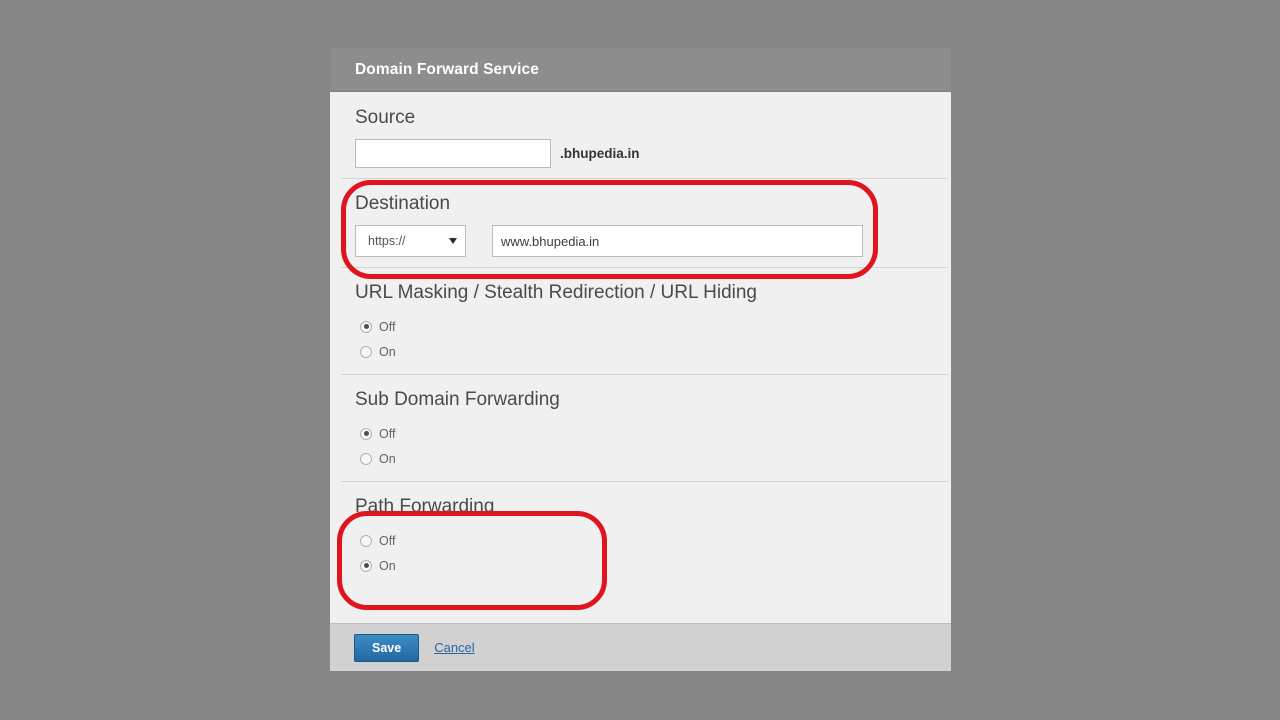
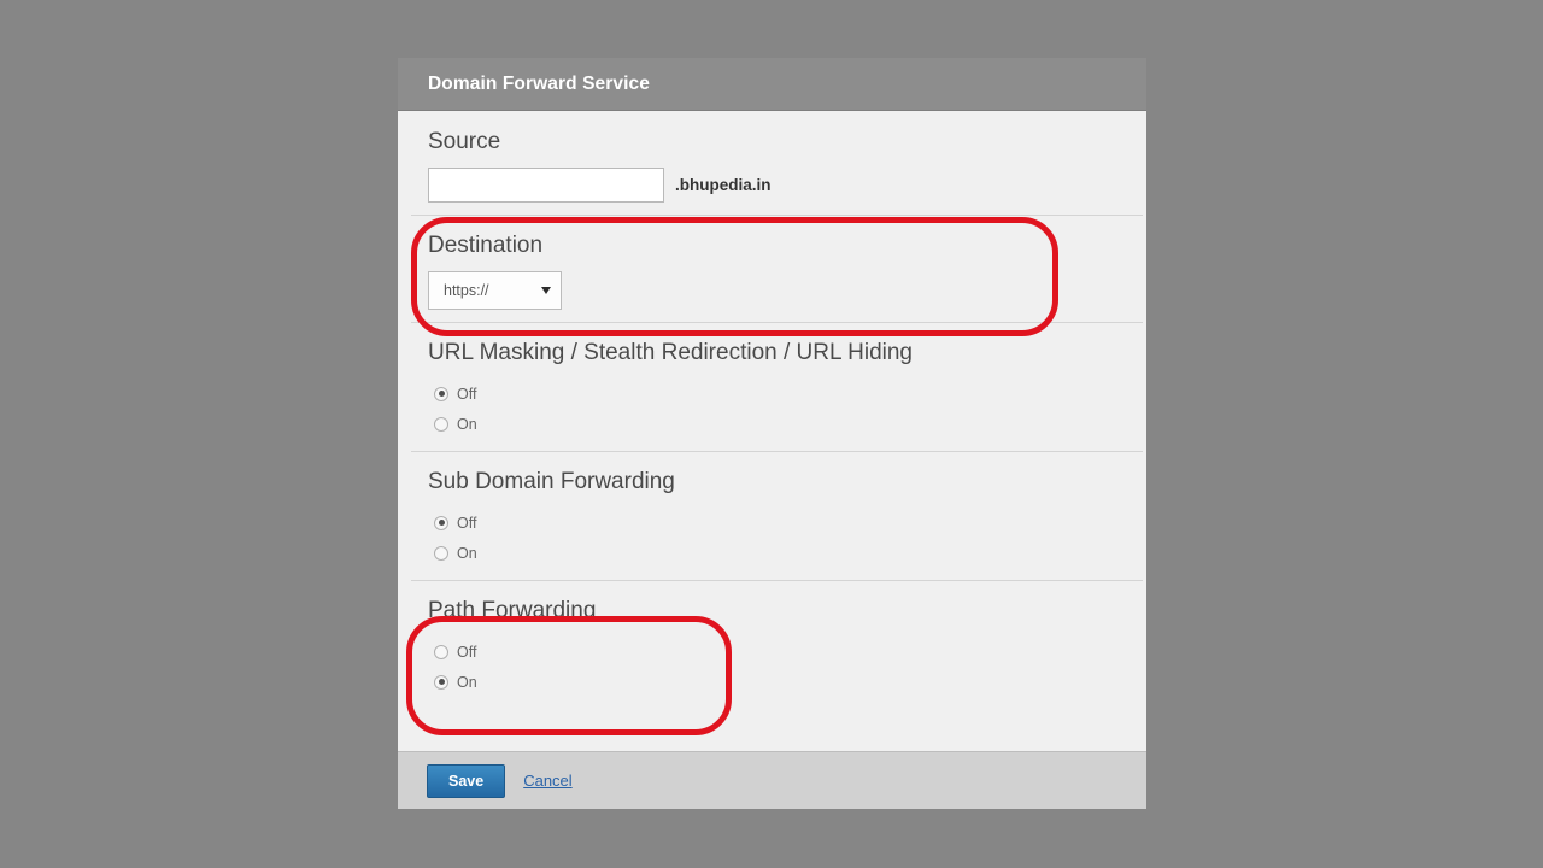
  Domain Forward Service
  Source
  .bhupedia.in
  Destination
  https://
- www.bhupedia.in
  URL Masking / Stealth Redirection / URL Hiding
  Off
  On
  Sub Domain Forwarding
  Off
  On
  Path Forwarding
  Off
  On
  Save
  Cancel
